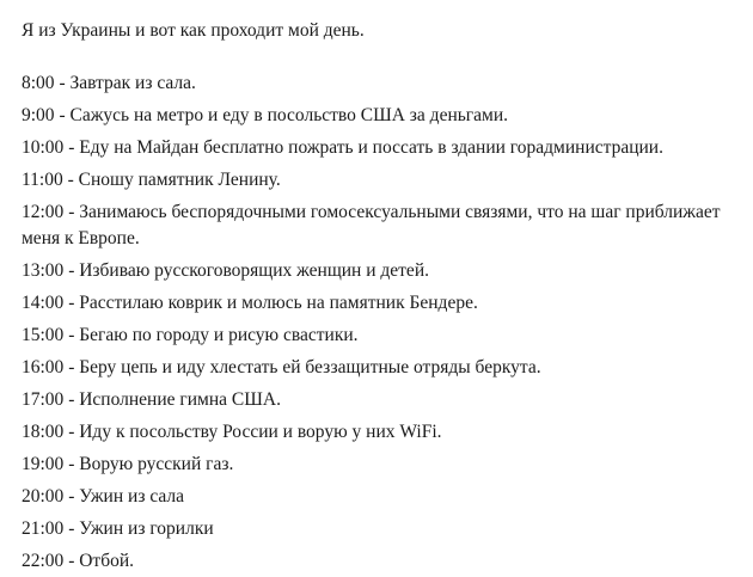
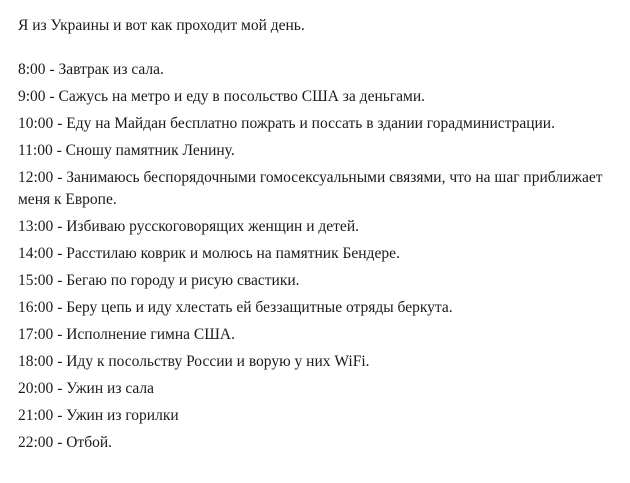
  Я из Украины и вот как проходит мой день.
  8:00 - Завтрак из сала.
  9:00 - Сажусь на метро и еду в посольство США за деньгами.
  10:00 - Еду на Майдан бесплатно пожрать и поссать в здании горадминистрации.
  11:00 - Сношу памятник Ленину.
  12:00 - Занимаюсь беспорядочными гомосексуальными связями, что на шаг приближает меня к Европе.
  13:00 - Избиваю русскоговорящих женщин и детей.
  14:00 - Расстилаю коврик и молюсь на памятник Бендере.
  15:00 - Бегаю по городу и рисую свастики.
  16:00 - Беру цепь и иду хлестать ей беззащитные отряды беркута.
  17:00 - Исполнение гимна США.
  18:00 - Иду к посольству России и ворую у них WiFi.
- 19:00 - Ворую русский газ.
  20:00 - Ужин из сала
  21:00 - Ужин из горилки
  22:00 - Отбой.
